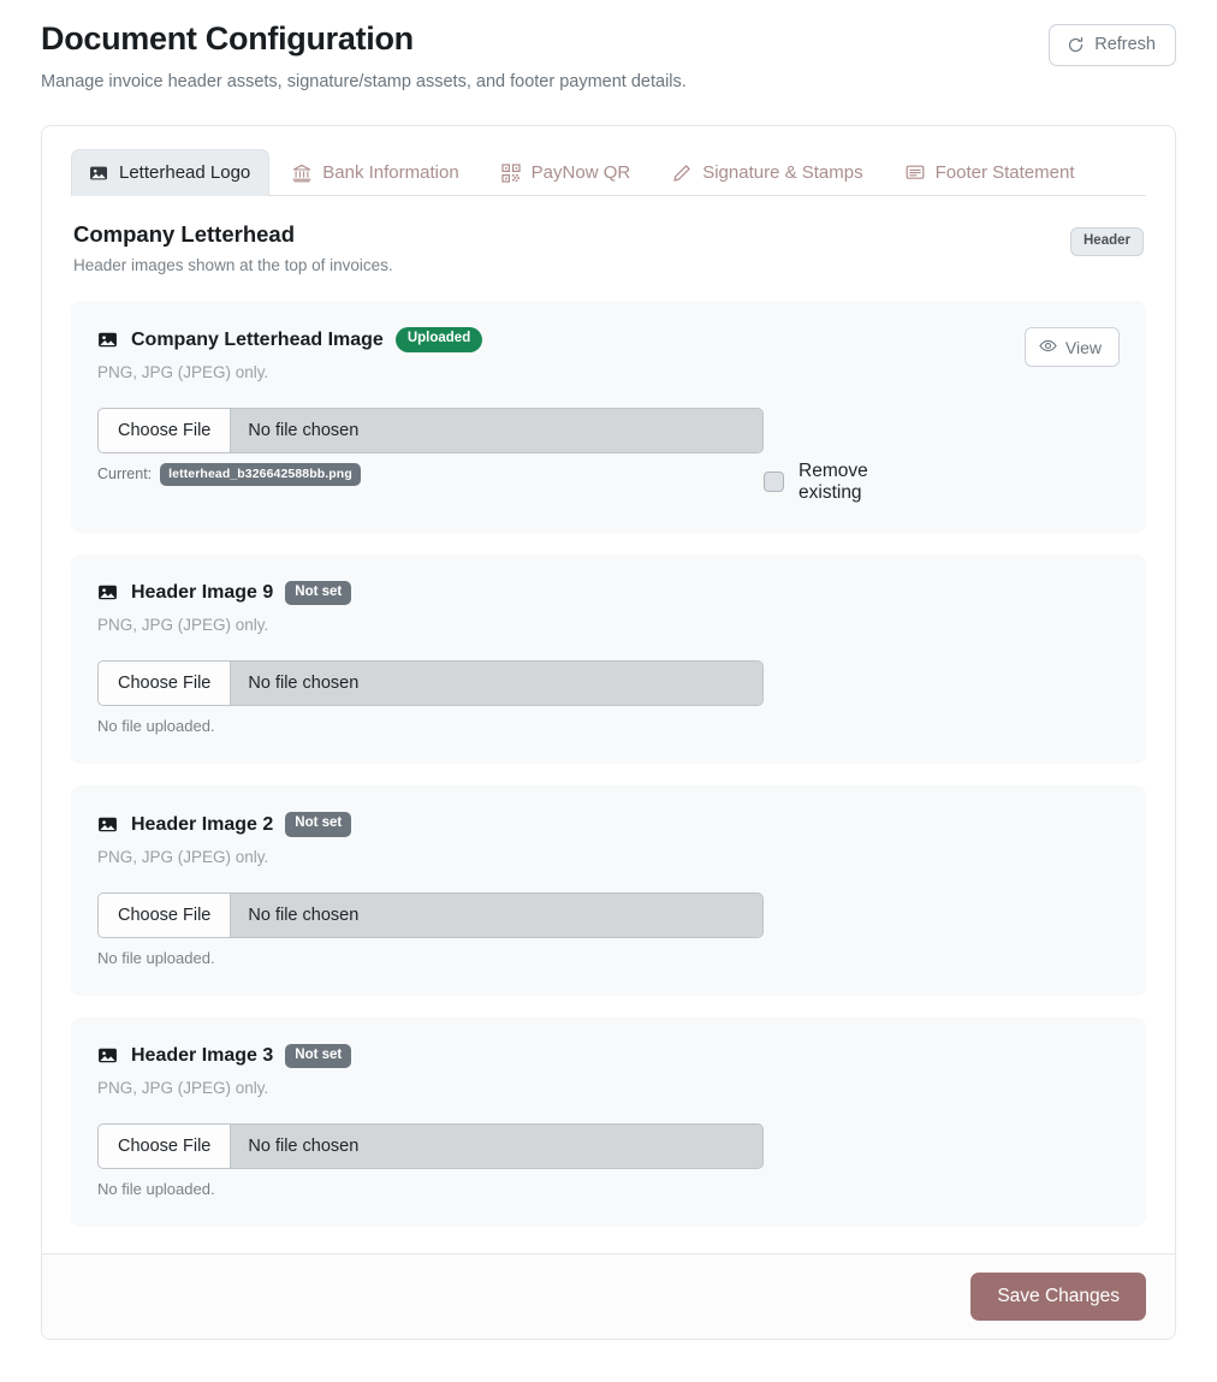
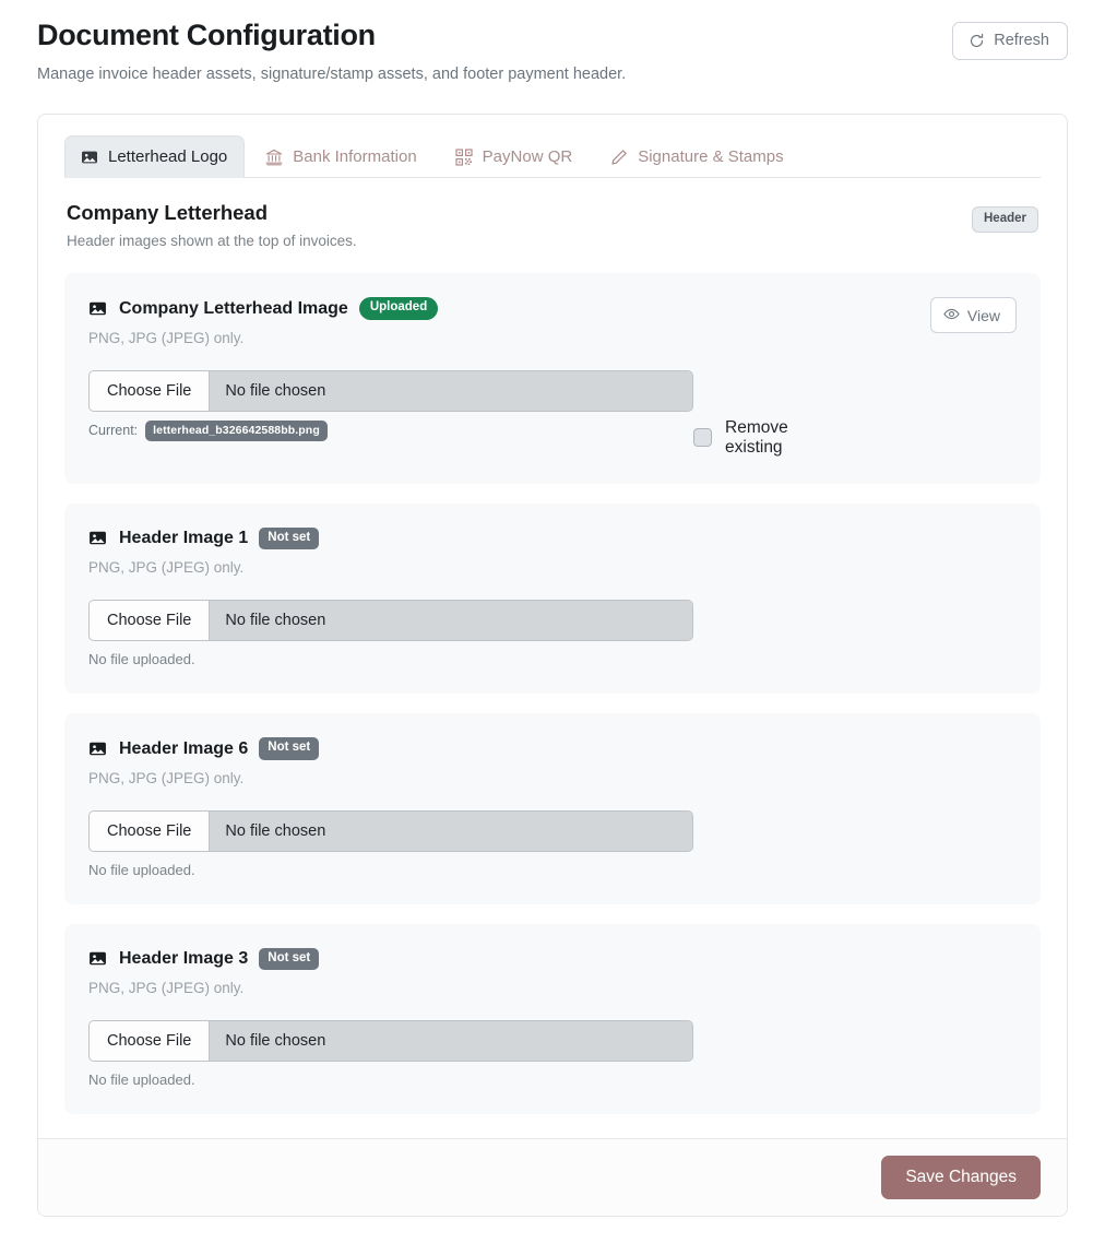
  Document Configuration
- Manage invoice header assets, signature/stamp assets, and footer payment details.
+ Manage invoice header assets, signature/stamp assets, and footer payment header.
  Refresh
  Letterhead Logo
  Bank Information
  PayNow QR
  Signature & Stamps
- Footer Statement
  Company Letterhead
  Header images shown at the top of invoices.
  Header
  Company Letterhead Image
  Uploaded
  PNG, JPG (JPEG) only.
  View
  Choose File
  No file chosen
  Current:
  letterhead_b326642588bb.png
  Remove existing
- Header Image 9
+ Header Image 1
  Not set
  PNG, JPG (JPEG) only.
  Choose File
  No file chosen
  No file uploaded.
- Header Image 2
+ Header Image 6
  Not set
  PNG, JPG (JPEG) only.
  Choose File
  No file chosen
  No file uploaded.
  Header Image 3
  Not set
  PNG, JPG (JPEG) only.
  Choose File
  No file chosen
  No file uploaded.
  Save Changes
